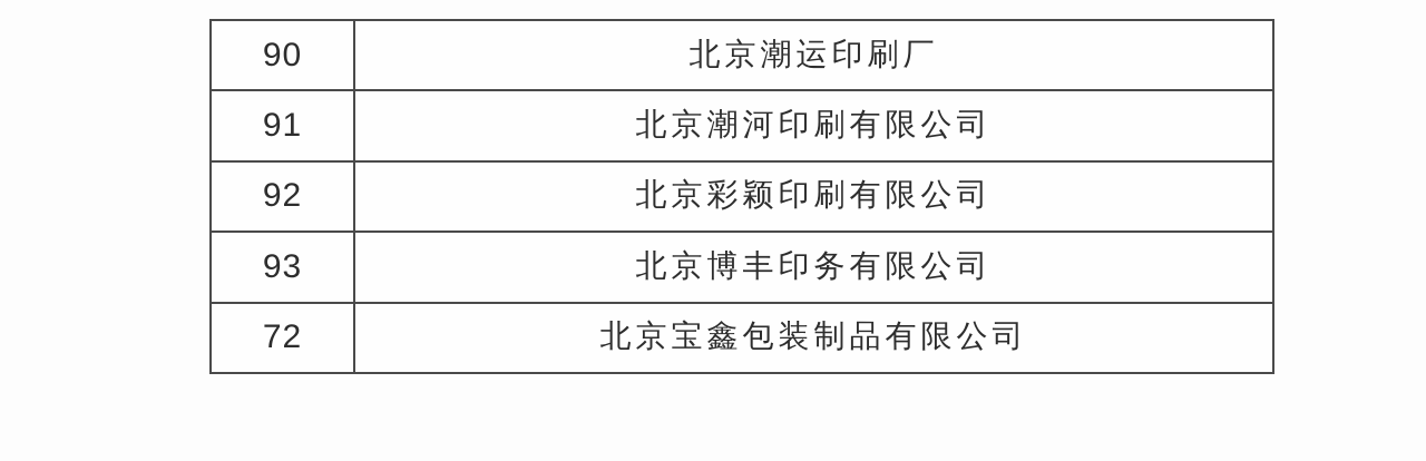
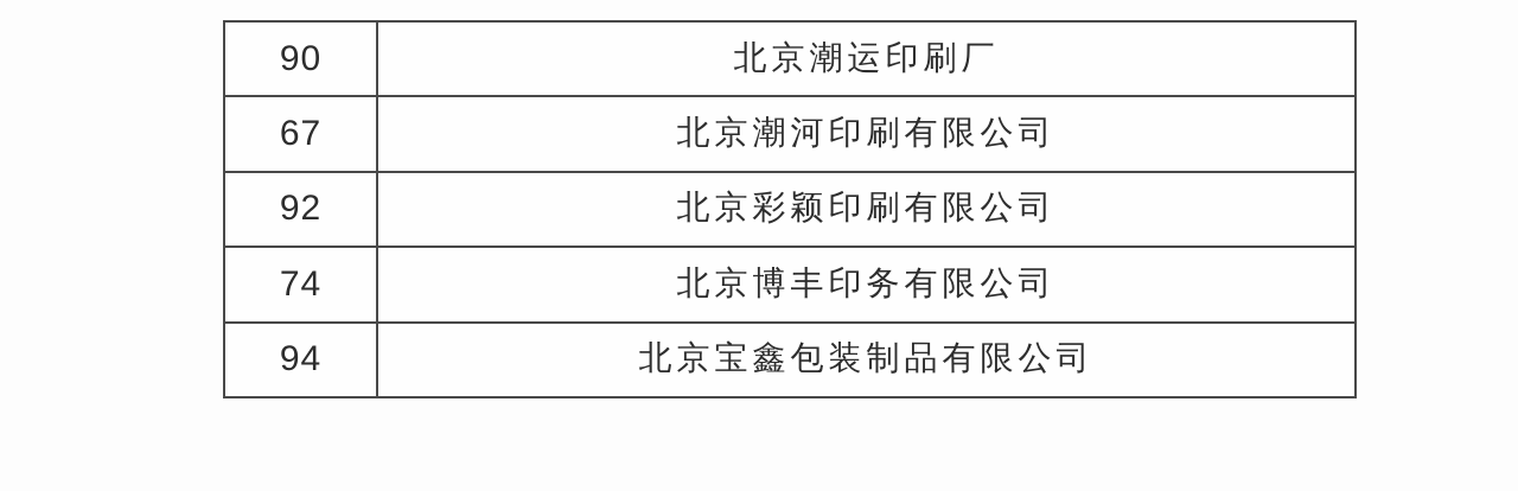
  90	北京潮运印刷厂
- 91	北京潮河印刷有限公司
+ 67	北京潮河印刷有限公司
  92	北京彩颖印刷有限公司
- 93	北京博丰印务有限公司
+ 74	北京博丰印务有限公司
- 72	北京宝鑫包装制品有限公司
+ 94	北京宝鑫包装制品有限公司
